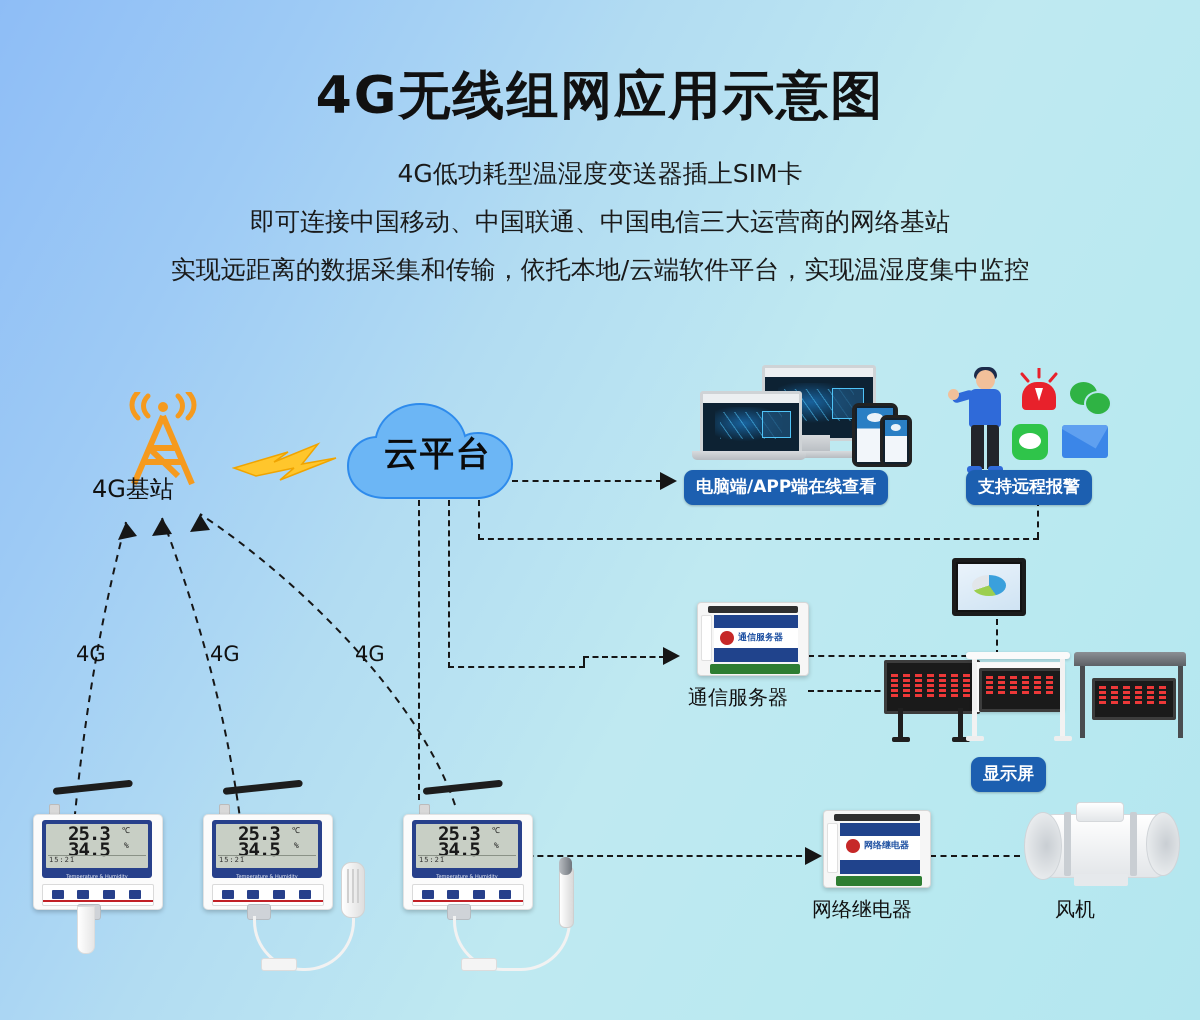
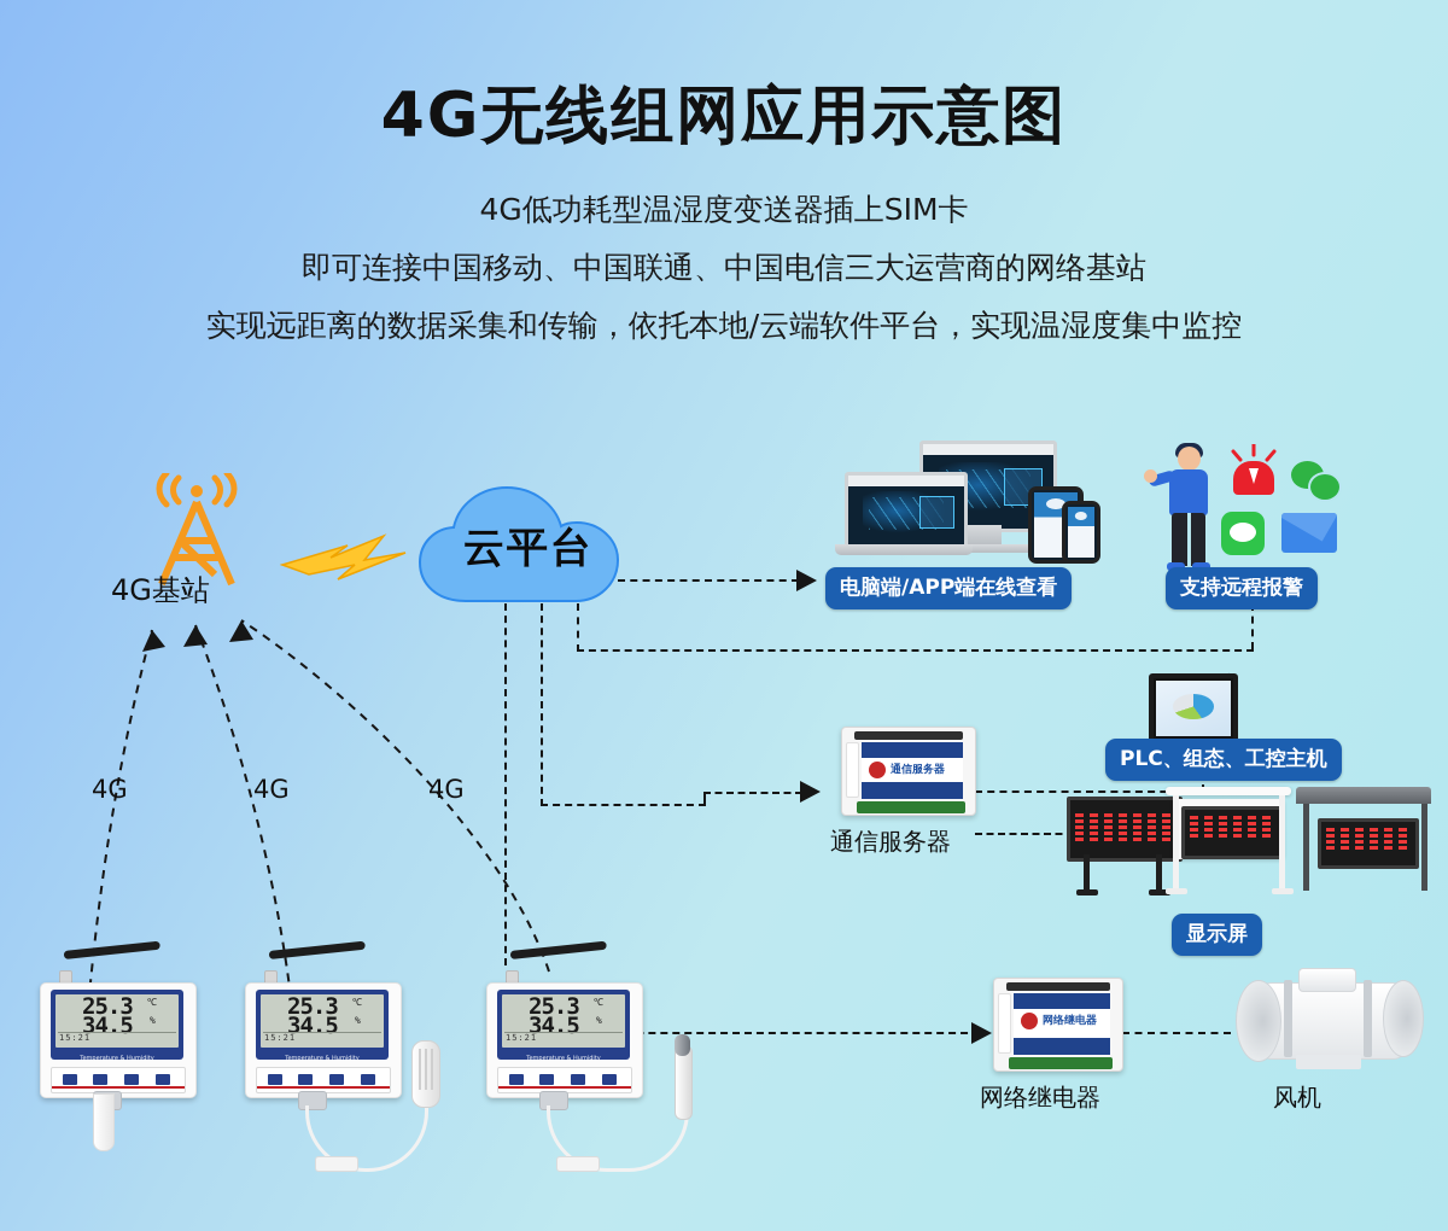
  4G无线组网应用示意图
  4G低功耗型温湿度变送器插上SIM卡
  即可连接中国移动、中国联通、中国电信三大运营商的网络基站
  实现远距离的数据采集和传输，依托本地/云端软件平台，实现温湿度集中监控
  4G
  4G
  4G
  4G基站
  云平台
  电脑端/APP端在线查看
  支持远程报警
  通信服务器
  通信服务器
+ PLC、组态、工控主机
  显示屏
  网络继电器
  网络继电器
  风机
  25.3
  ℃
  34.5
  %
  15:21
  25.3
  ℃
  34.5
  %
  15:21
  25.3
  ℃
  34.5
  %
  15:21
